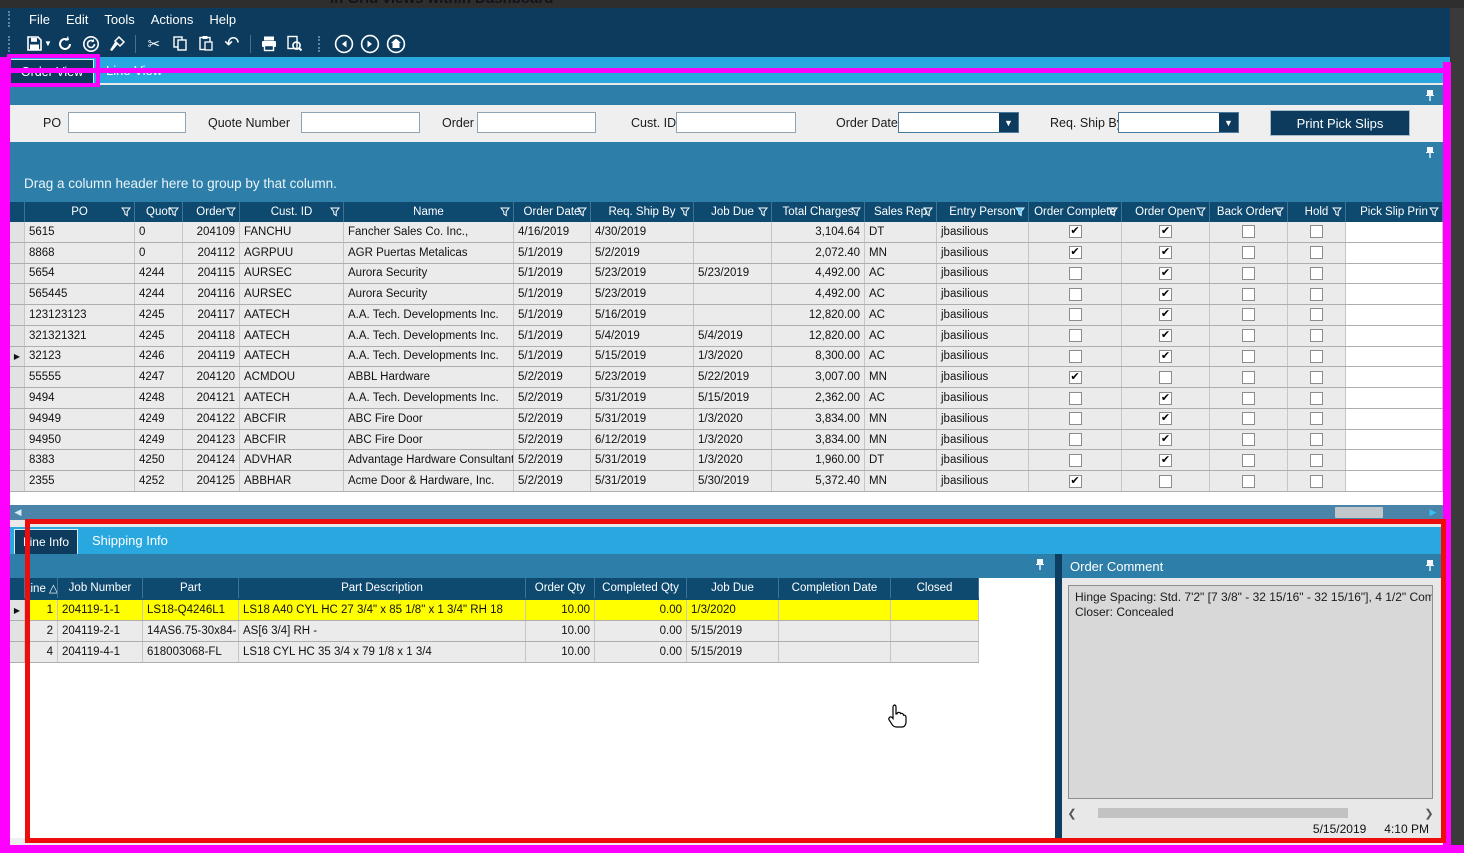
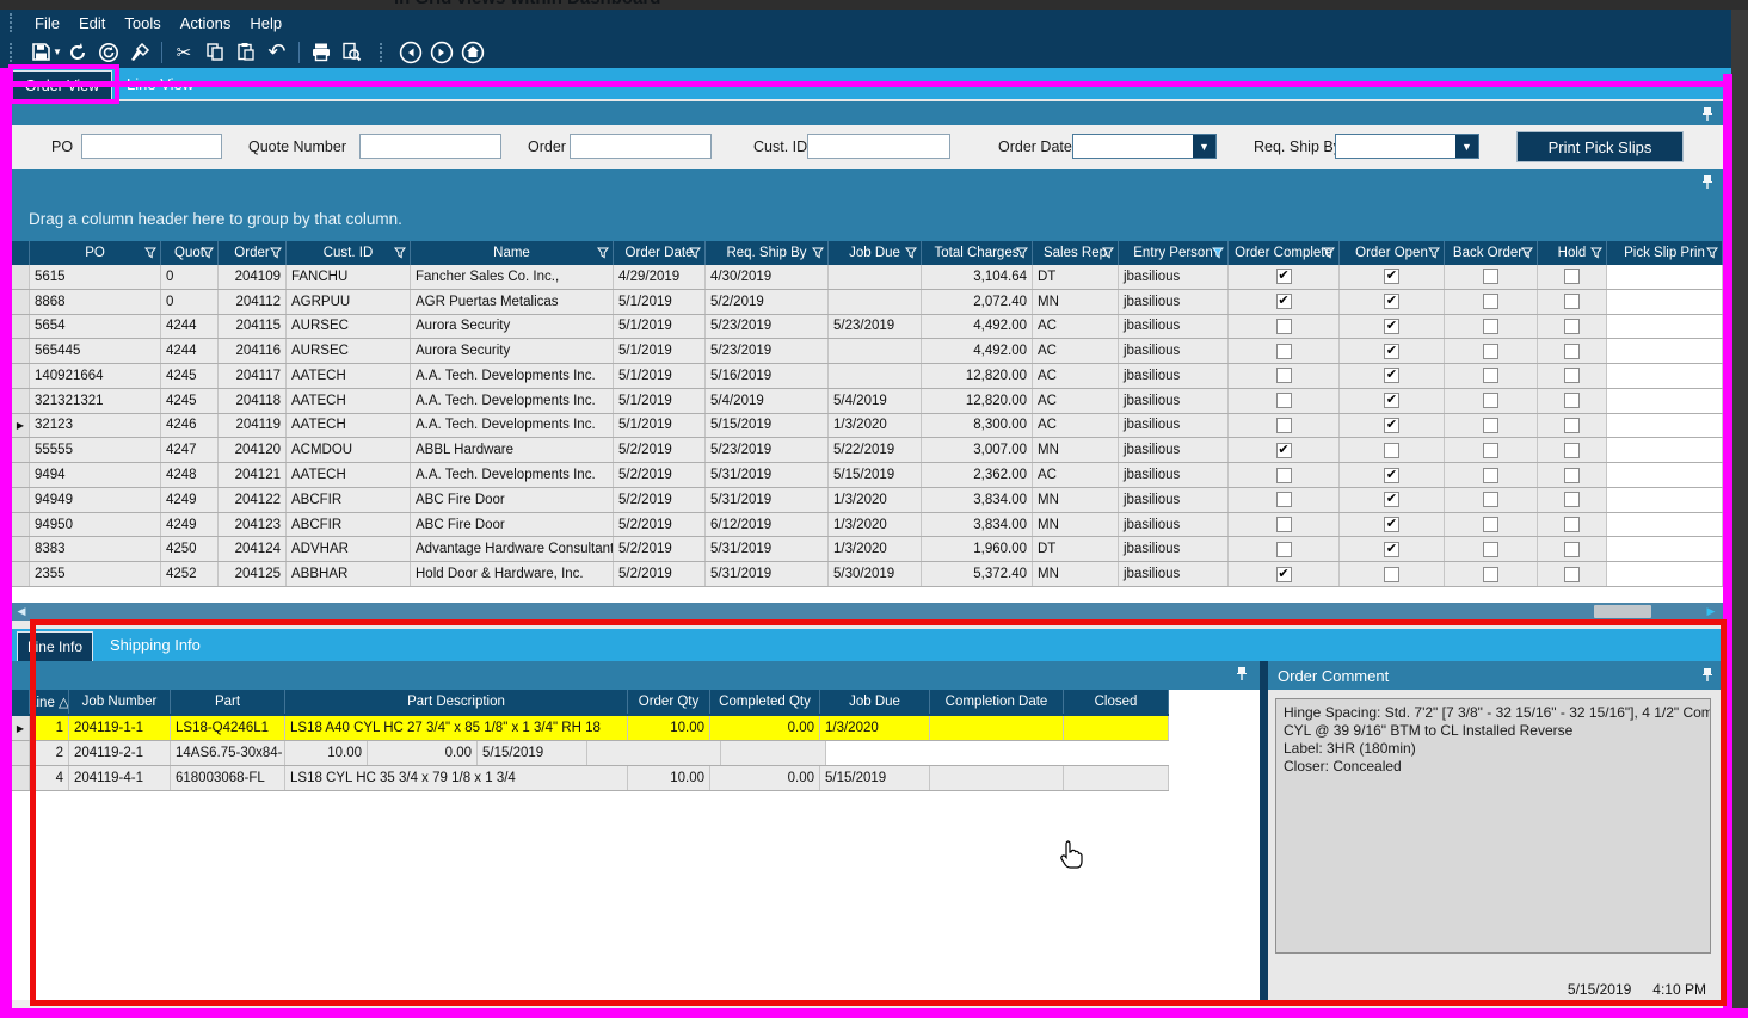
  File
  Edit
  Tools
  Actions
  Help
  ▼
  ✂
  ↶
  PO
  Quote Number
  Order
  Cust. ID
  Order Date
  ▼
  Req. Ship B
  ▼
  Print Pick Slips
  Drag a column header here to group by that column.
  PO
  Quot
  Order
  Cust. ID
  Name
  Order Date
  Req. Ship By
  Job Due
  Total Charges
  Sales Rep
  Entry Person
  Order Complete
  Order Open
  Back Order
  Hold
  Pick Slip Prin
  5615
  0
  204109
  FANCHU
  Fancher Sales Co. Inc.,
- 4/16/2019
+ 4/29/2019
  4/30/2019
  3,104.64
  DT
  jbasilious
  ✔
  ✔
  8868
  0
  204112
  AGRPUU
  AGR Puertas Metalicas
  5/1/2019
  5/2/2019
  2,072.40
  MN
  jbasilious
  ✔
  ✔
  5654
  4244
  204115
  AURSEC
  Aurora Security
  5/1/2019
  5/23/2019
  5/23/2019
  4,492.00
  AC
  jbasilious
  ✔
  565445
  4244
  204116
  AURSEC
  Aurora Security
  5/1/2019
  5/23/2019
  4,492.00
  AC
  jbasilious
  ✔
- 123123123
+ 140921664
  4245
  204117
  AATECH
  A.A. Tech. Developments Inc.
  5/1/2019
  5/16/2019
  12,820.00
  AC
  jbasilious
  ✔
  321321321
  4245
  204118
  AATECH
  A.A. Tech. Developments Inc.
  5/1/2019
  5/4/2019
  5/4/2019
  12,820.00
  AC
  jbasilious
  ✔
  ▶
  32123
  4246
  204119
  AATECH
  A.A. Tech. Developments Inc.
  5/1/2019
  5/15/2019
  1/3/2020
  8,300.00
  AC
  jbasilious
  ✔
  55555
  4247
  204120
  ACMDOU
  ABBL Hardware
  5/2/2019
  5/23/2019
  5/22/2019
  3,007.00
  MN
  jbasilious
  ✔
  9494
  4248
  204121
  AATECH
  A.A. Tech. Developments Inc.
  5/2/2019
  5/31/2019
  5/15/2019
  2,362.00
  AC
  jbasilious
  ✔
  94949
  4249
  204122
  ABCFIR
  ABC Fire Door
  5/2/2019
  5/31/2019
  1/3/2020
  3,834.00
  MN
  jbasilious
  ✔
  94950
  4249
  204123
  ABCFIR
  ABC Fire Door
  5/2/2019
  6/12/2019
  1/3/2020
  3,834.00
  MN
  jbasilious
  ✔
  8383
  4250
  204124
  ADVHAR
  Advantage Hardware Consultant
  5/2/2019
  5/31/2019
  1/3/2020
  1,960.00
  DT
  jbasilious
  ✔
  2355
  4252
  204125
  ABBHAR
- Acme Door & Hardware, Inc.
+ Hold Door & Hardware, Inc.
  5/2/2019
  5/31/2019
  5/30/2019
  5,372.40
  MN
  jbasilious
  ✔
  ◀
  ▶
  Line Info
  Shipping Info
  Line △
  Job Number
  Part
  Part Description
  Order Qty
  Completed Qty
  Job Due
  Completion Date
  Closed
  ▶
  1
  204119-1-1
  LS18-Q4246L1
  LS18 A40 CYL HC 27 3/4" x 85 1/8" x 1 3/4" RH 18
  10.00
  0.00
  1/3/2020
  2
  204119-2-1
  14AS6.75-30x84-
- AS[6 3/4] RH -
  10.00
  0.00
  5/15/2019
  4
  204119-4-1
  618003068-FL
  LS18 CYL HC 35 3/4 x 79 1/8 x 1 3/4
  10.00
  0.00
  5/15/2019
  Order Comment
  Hinge Spacing: Std. 7'2" [7 3/8" - 32 15/16" - 32 15/16"], 4 1/2" Co
+ CYL @ 39 9/16" BTM to CL Installed Reverse
+ Label: 3HR (180min)
  Closer: Concealed
- ❮
- ❯
  5/15/2019 4:10 PM
